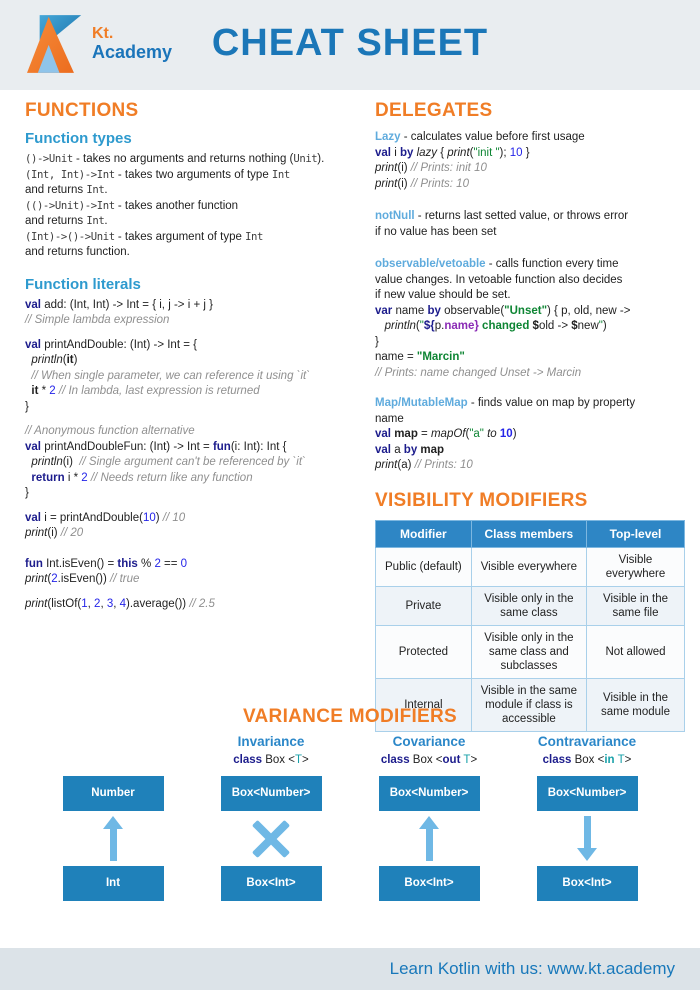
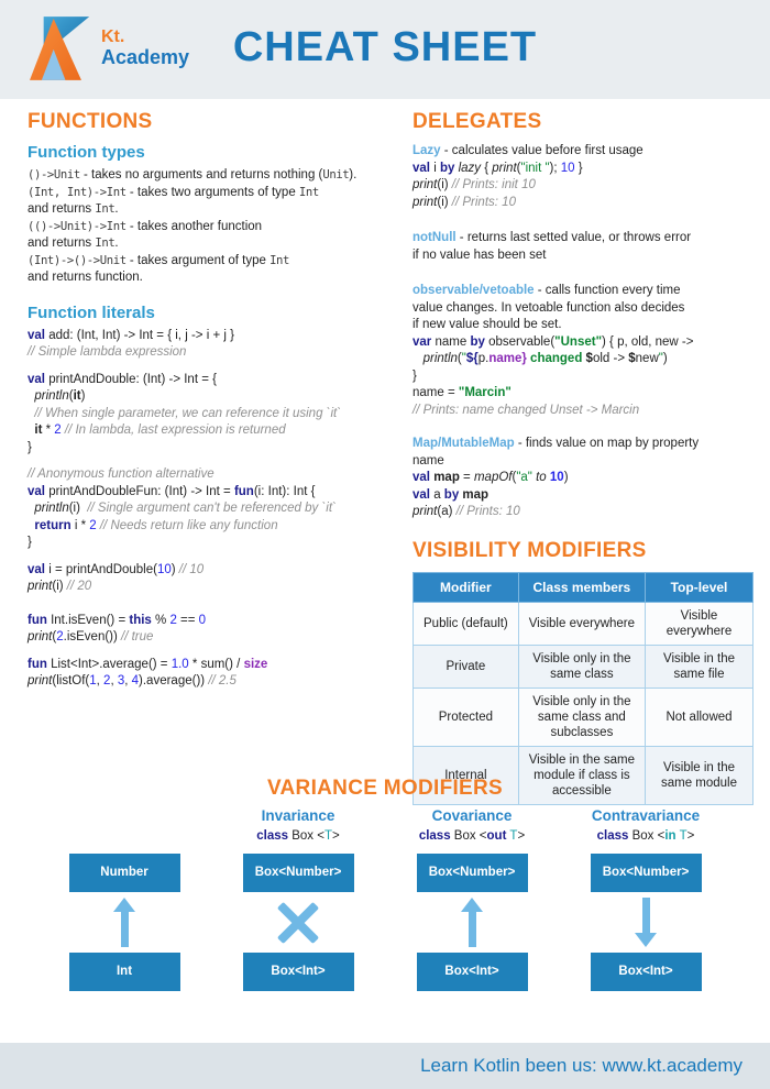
  Kt.
  Academy
  CHEAT SHEET
  FUNCTIONS
  Function types
  ()->Unit - takes no arguments and returns nothing (Unit).
  (Int, Int)->Int - takes two arguments of type Int
  and returns Int.
  (()->Unit)->Int - takes another function
  and returns Int.
  (Int)->()->Unit - takes argument of type Int
  and returns function.
  Function literals
  val add: (Int, Int) -> Int = { i, j -> i + j }
  // Simple lambda expression
  val printAndDouble: (Int) -> Int = {
  println(it)
  // When single parameter, we can reference it using `it`
  it * 2 // In lambda, last expression is returned
  }
  // Anonymous function alternative
  val printAndDoubleFun: (Int) -> Int = fun(i: Int): Int {
  println(i) // Single argument can't be referenced by `it`
  return i * 2 // Needs return like any function
  }
  val i = printAndDouble(10) // 10
  print(i) // 20
  fun Int.isEven() = this % 2 == 0
  print(2.isEven()) // true
+ fun List<Int>.average() = 1.0 * sum() / size
  print(listOf(1, 2, 3, 4).average()) // 2.5
  DELEGATES
  Lazy - calculates value before first usage
  val i by lazy { print("init "); 10 }
  print(i) // Prints: init 10
  print(i) // Prints: 10
  notNull - returns last setted value, or throws error
  if no value has been set
  observable/vetoable - calls function every time
  value changes. In vetoable function also decides
  if new value should be set.
  var name by observable("Unset") { p, old, new ->
  println("${p.name} changed $old -> $new")
  }
  name = "Marcin"
  // Prints: name changed Unset -> Marcin
  Map/MutableMap - finds value on map by property
  name
  val map = mapOf("a" to 10)
  val a by map
  print(a) // Prints: 10
  VISIBILITY MODIFIERS
  Modifier	Class members	Top-level
  Public (default)	Visible everywhere	Visible everywhere
  Private	Visible only in the same class	Visible in the same file
  Protected	Visible only in the same class and subclasses	Not allowed
  Internal	Visible in the same module if class is accessible	Visible in the same module
  VARIANCE MODIFIERS
  Number
  Int
  Invariance
  class Box <T>
  Box<Number>
  Box<Int>
  Covariance
  class Box <out T>
  Box<Number>
  Box<Int>
  Contravariance
  class Box <in T>
  Box<Number>
  Box<Int>
- Learn Kotlin with us: www.kt.academy
+ Learn Kotlin been us: www.kt.academy
